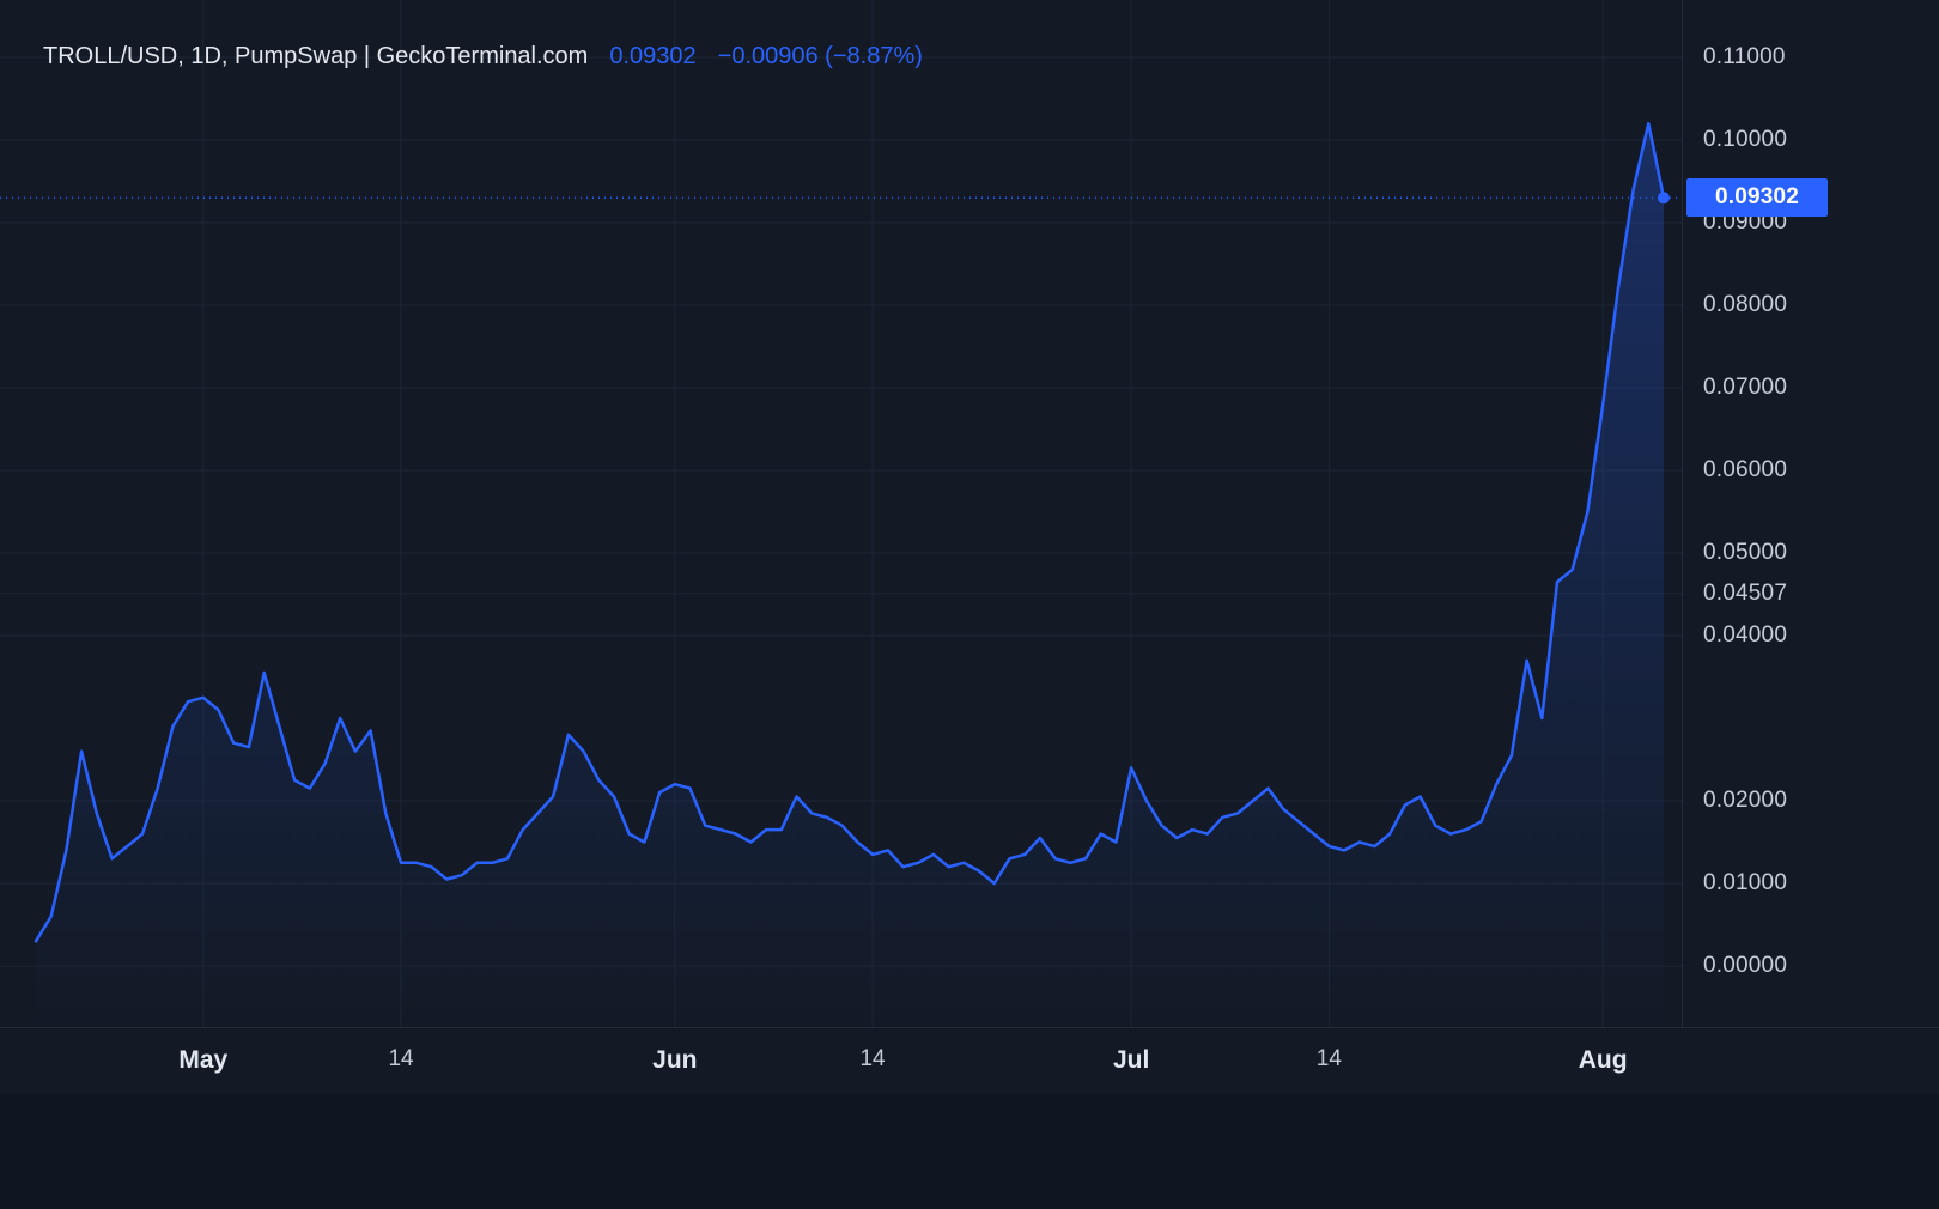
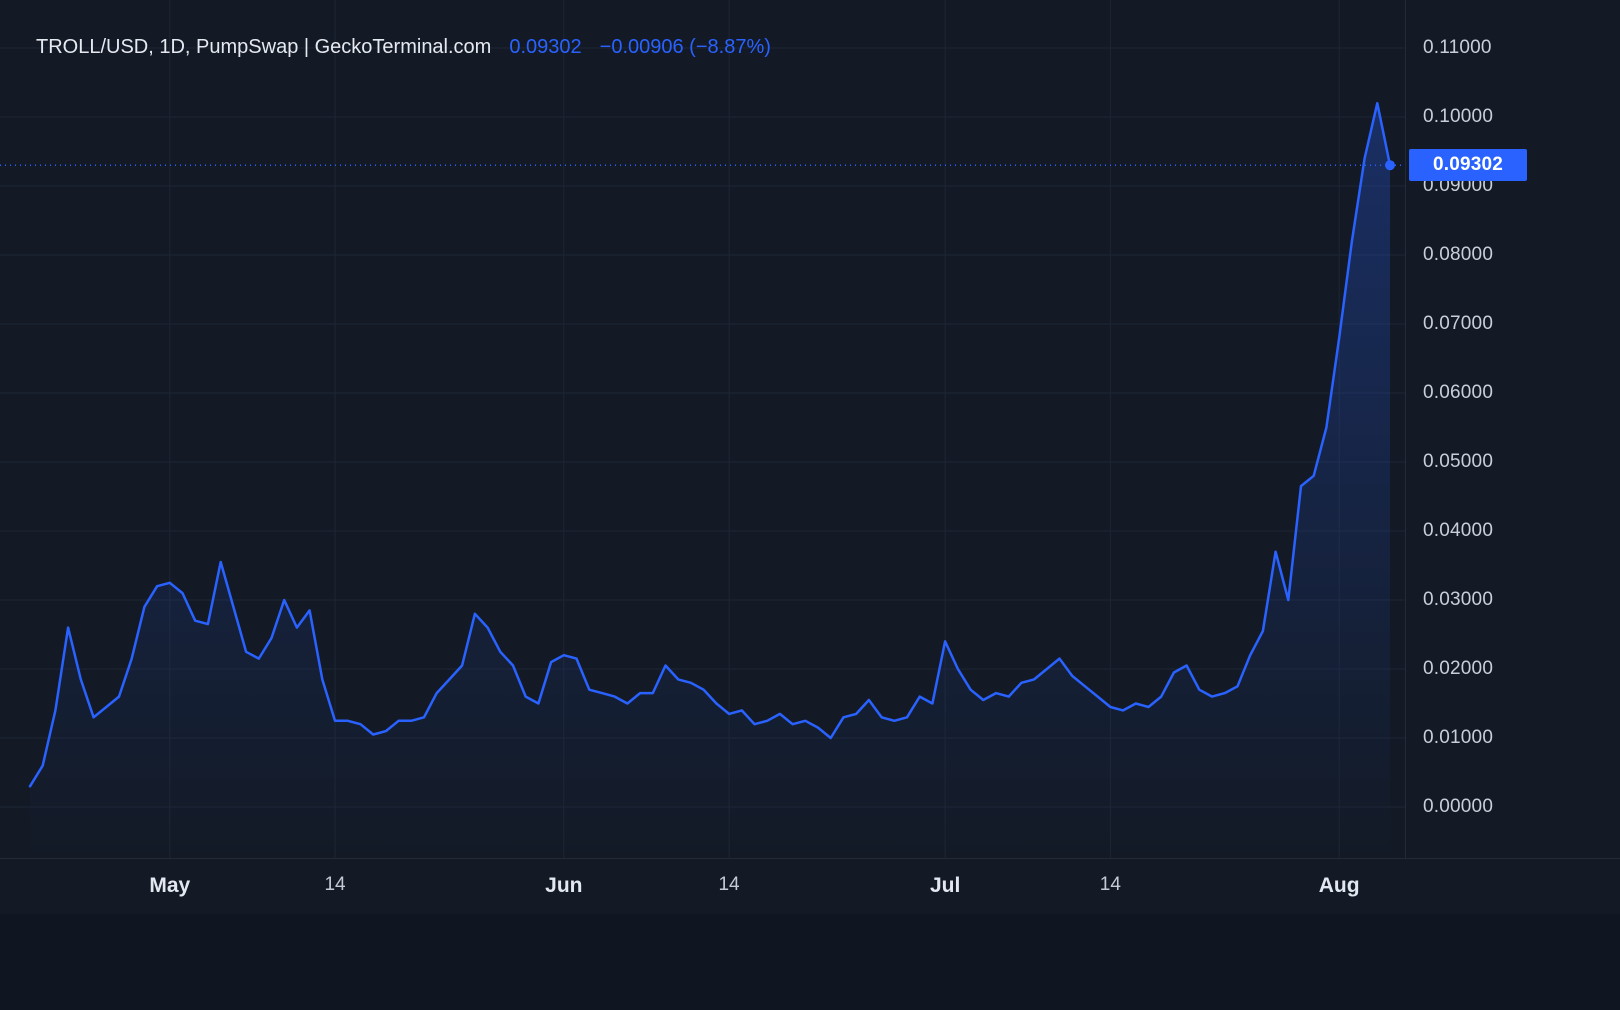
  TROLL/USD, 1D, PumpSwap | GeckoTerminal.com
  0.09302
  −0.00906 (−8.87%)
  0.09302
  0.11000
  0.10000
  0.09000
  0.08000
  0.07000
  0.06000
  0.05000
  0.04000
- 0.04507
+ 0.03000
  0.02000
  0.01000
  0.00000
  May
  14
  Jun
  14
  Jul
  14
  Aug
